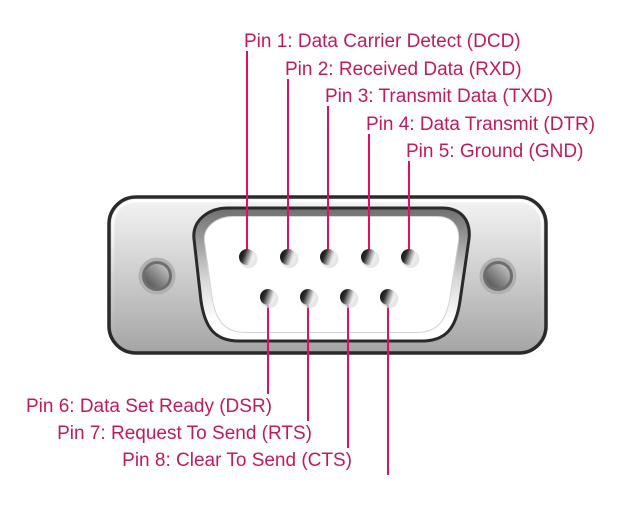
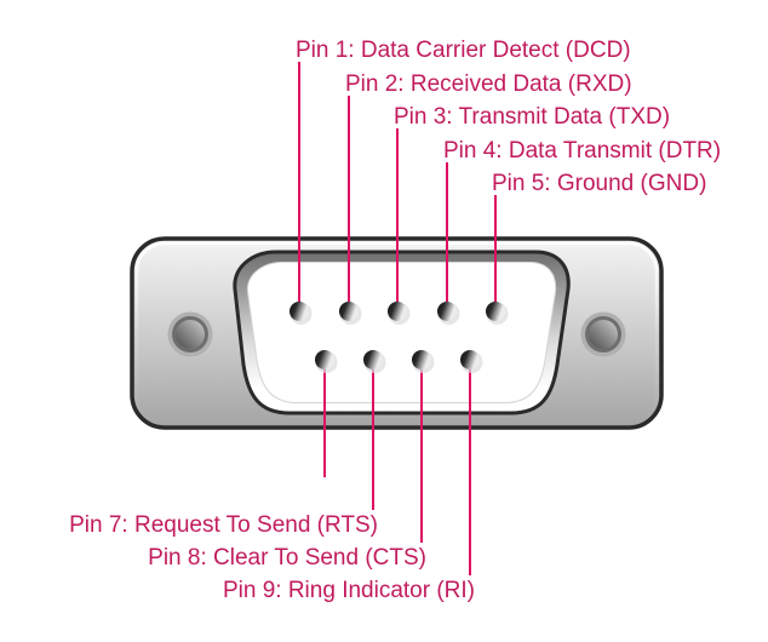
  Pin 1: Data Carrier Detect (DCD)
  Pin 2: Received Data (RXD)
  Pin 3: Transmit Data (TXD)
  Pin 4: Data Transmit (DTR)
  Pin 5: Ground (GND)
- Pin 6: Data Set Ready (DSR)
  Pin 7: Request To Send (RTS)
  Pin 8: Clear To Send (CTS)
+ Pin 9: Ring Indicator (RI)
